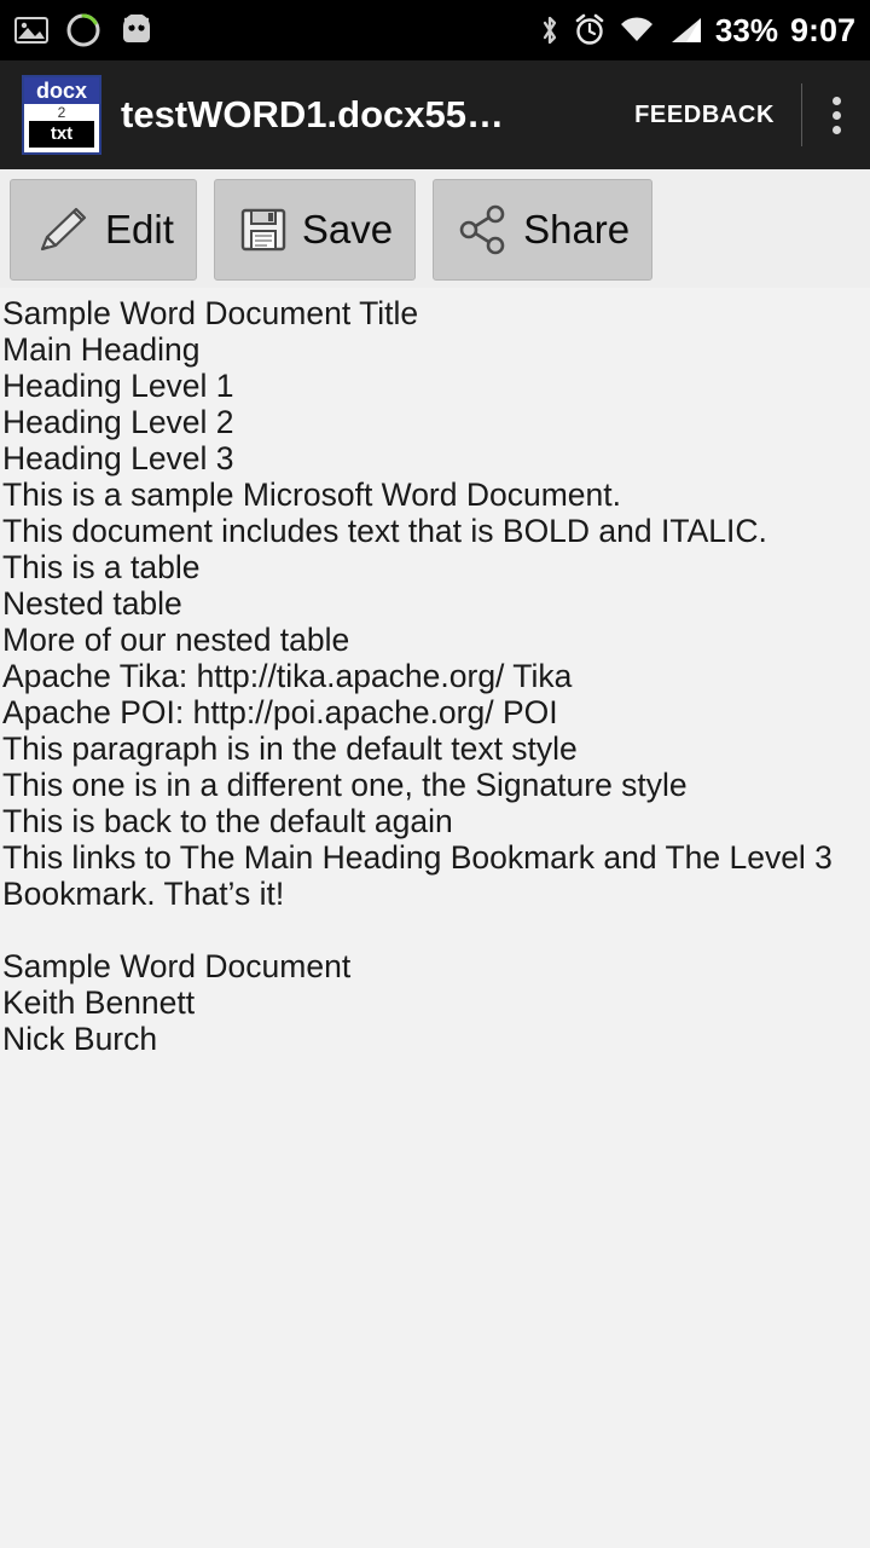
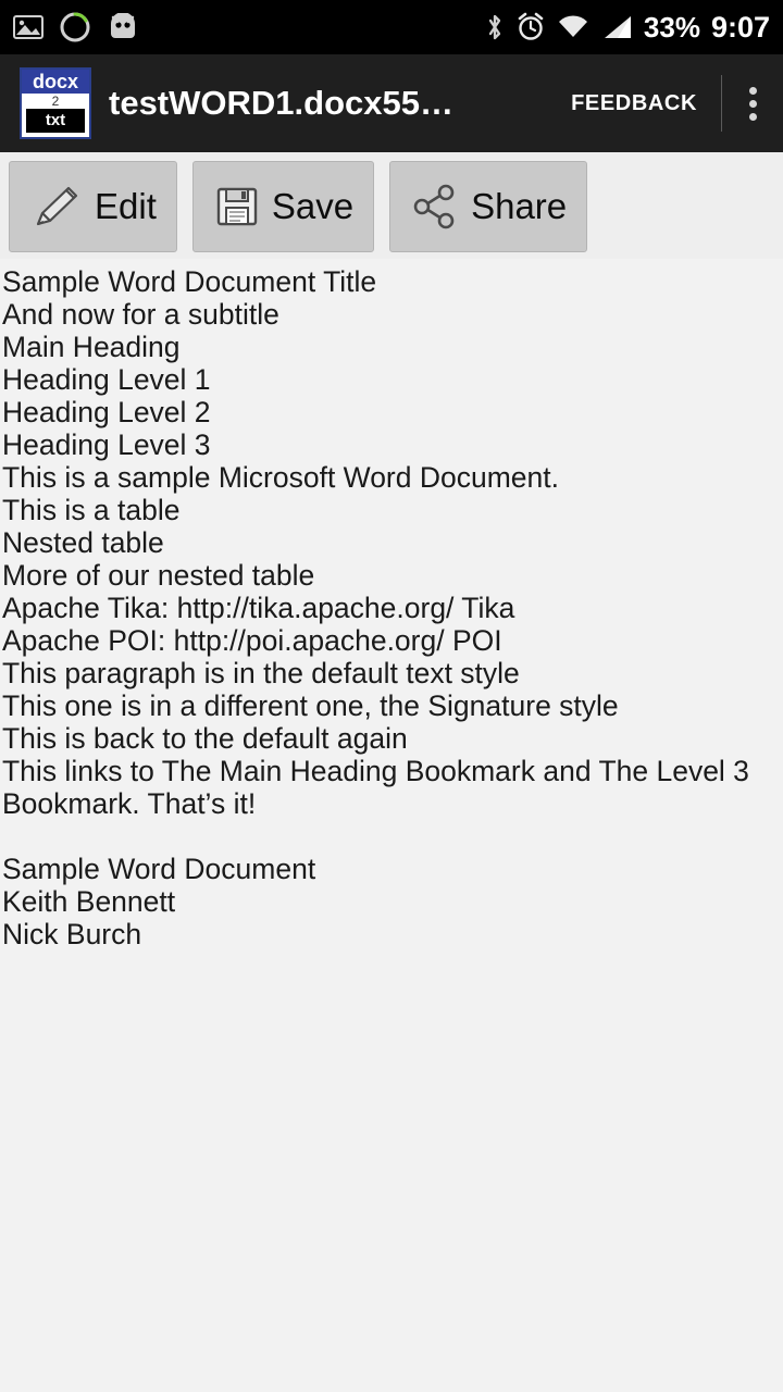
  33%
  9:07
  docx
  2
  txt
  testWORD1.docx55…
  FEEDBACK
  Edit
  Save
  Share
  Sample Word Document Title
+ And now for a subtitle
  Main Heading
  Heading Level 1
  Heading Level 2
  Heading Level 3
  This is a sample Microsoft Word Document.
- This document includes text that is BOLD and ITALIC.
  This is a table
  Nested table
  More of our nested table
  Apache Tika: http://tika.apache.org/ Tika
  Apache POI: http://poi.apache.org/ POI
  This paragraph is in the default text style
  This one is in a different one, the Signature style
  This is back to the default again
  This links to The Main Heading Bookmark and The Level 3 Bookmark. That’s it!
  Sample Word Document
  Keith Bennett
  Nick Burch
